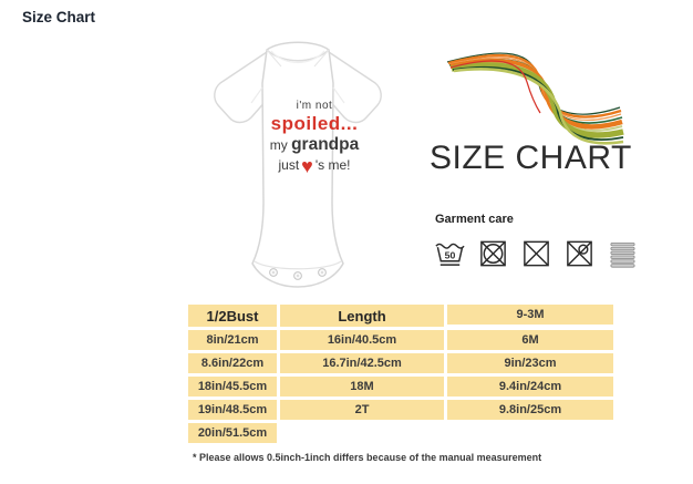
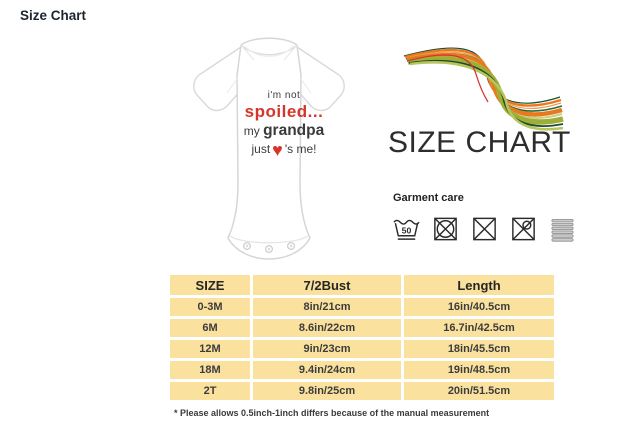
  Size Chart
  i'm not
  spoiled...
  my grandpa
  just
  ♥
  's me!
  SIZE CHART
  Garment care
  50
+ SIZE
- 1/2Bust
+ 7/2Bust
  Length
- 9-3M
+ 0-3M
  8in/21cm
  16in/40.5cm
  6M
  8.6in/22cm
  16.7in/42.5cm
+ 12M
  9in/23cm
  18in/45.5cm
  18M
  9.4in/24cm
  19in/48.5cm
  2T
  9.8in/25cm
  20in/51.5cm
  * Please allows 0.5inch-1inch differs because of the manual measurement
